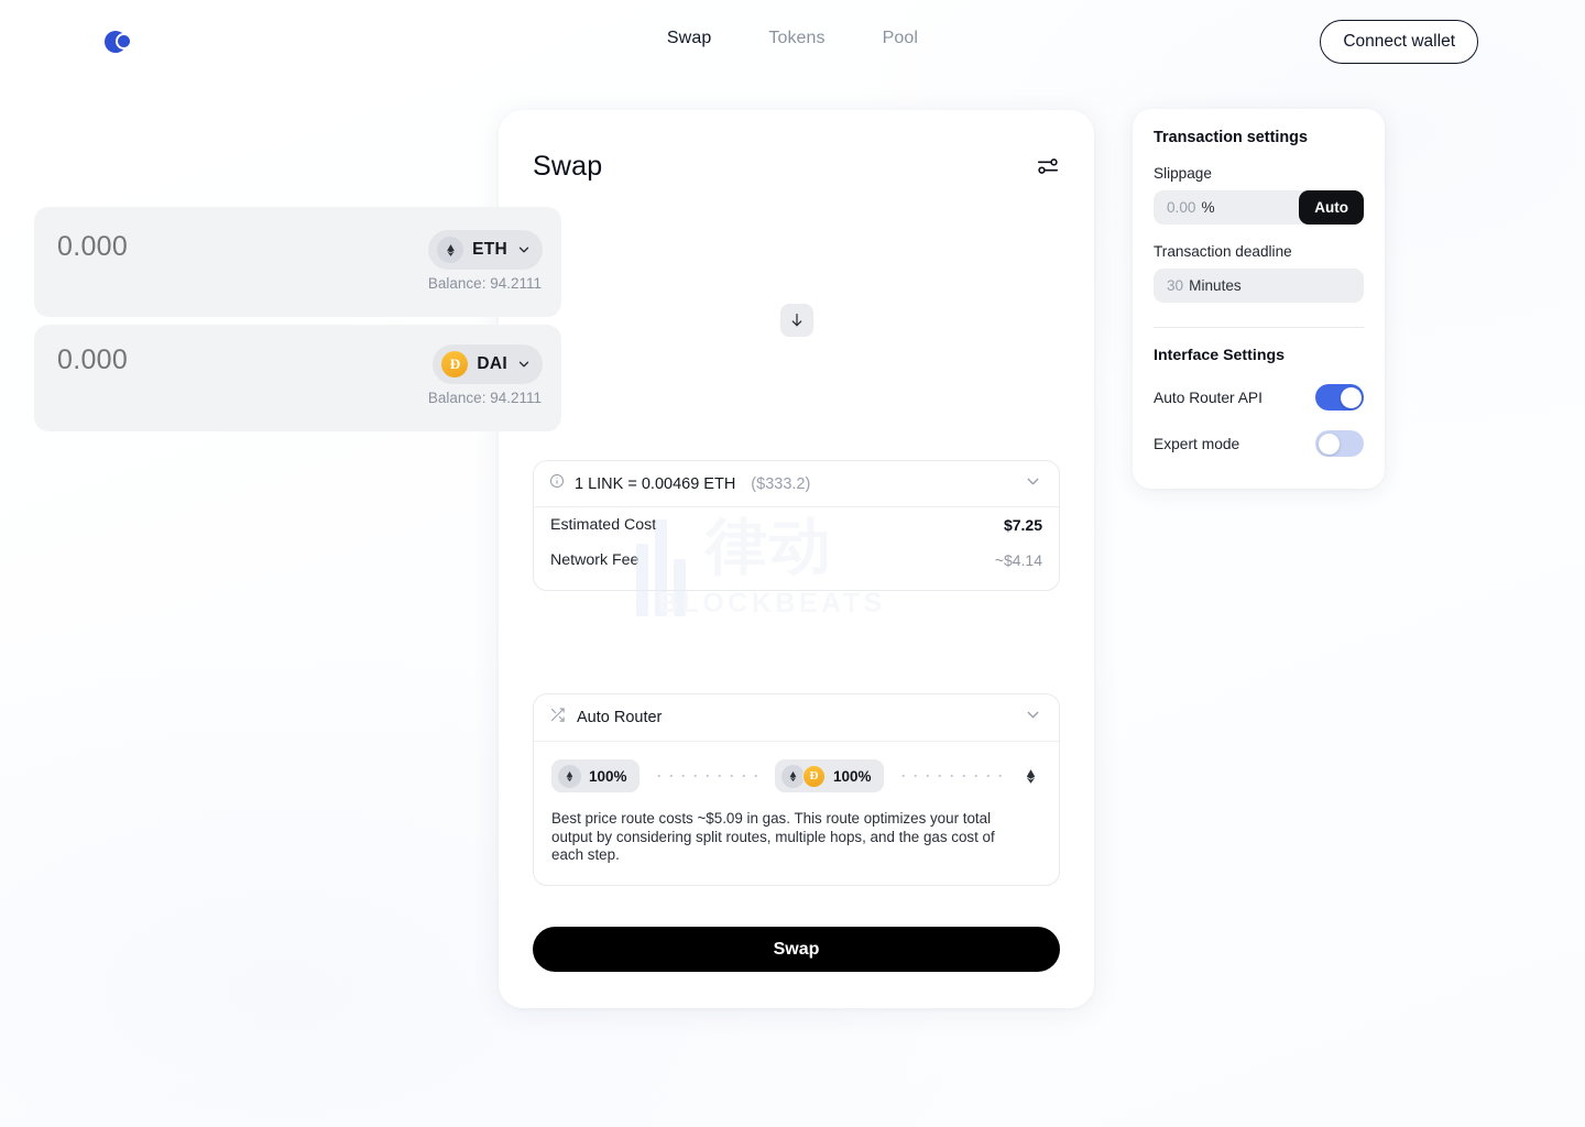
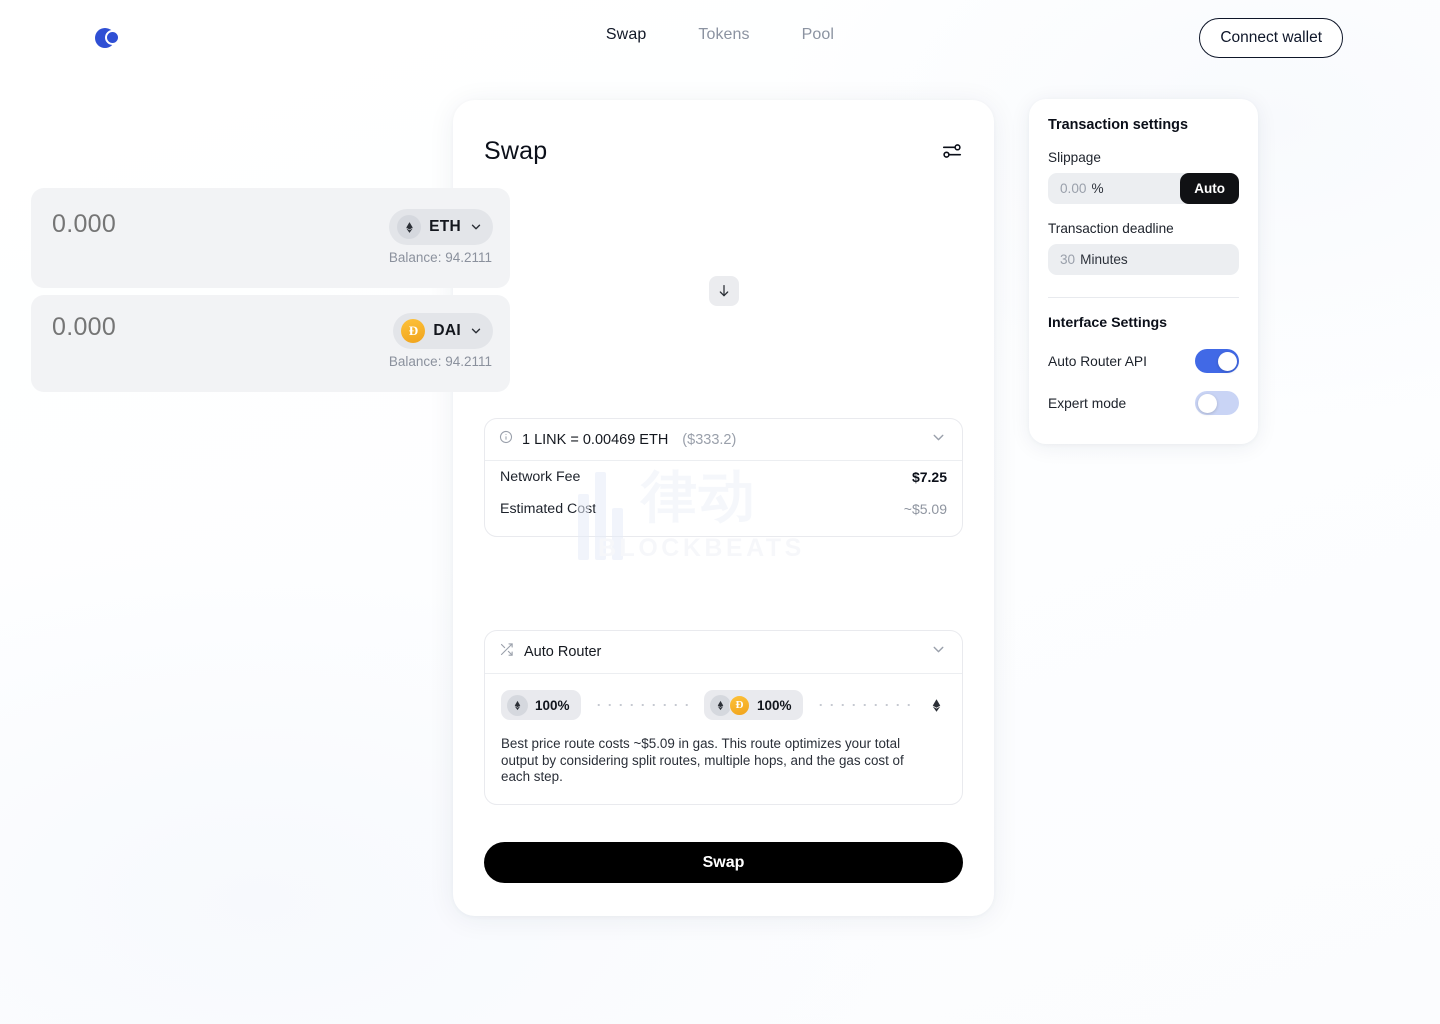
  Swap
  Tokens
  Pool
  Connect wallet
  Swap
  0.000
  ETH
  Balance: 94.2111
  0.000
  Ð
  DAI
  Balance: 94.2111
  BLOCKBEATS
  1 LINK = 0.00469 ETH
  ($333.2)
- Estimated Cost
+ Network Fee
  $7.25
- Network Fee
+ Estimated Cost
- ~$4.14
+ ~$5.09
  Auto Router
  100%
  Ð
  100%
  Best price route costs ~$5.09 in gas. This route optimizes your total output by considering split routes, multiple hops, and the gas cost of each step.
  Swap
  Transaction settings
  Slippage
  0.00
  %
  Auto
  Transaction deadline
  30
  Minutes
  Interface Settings
  Auto Router API
  Expert mode
